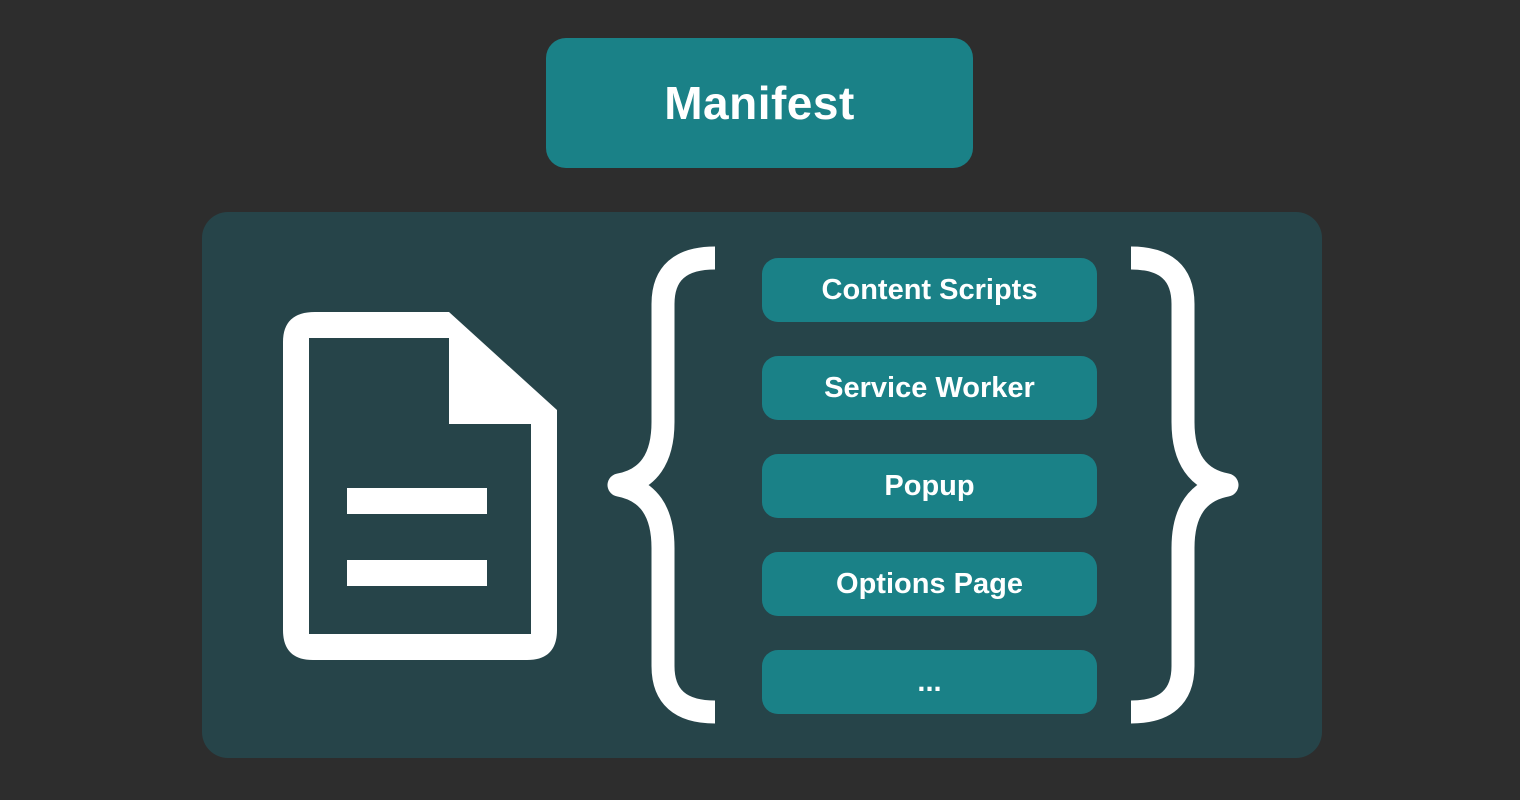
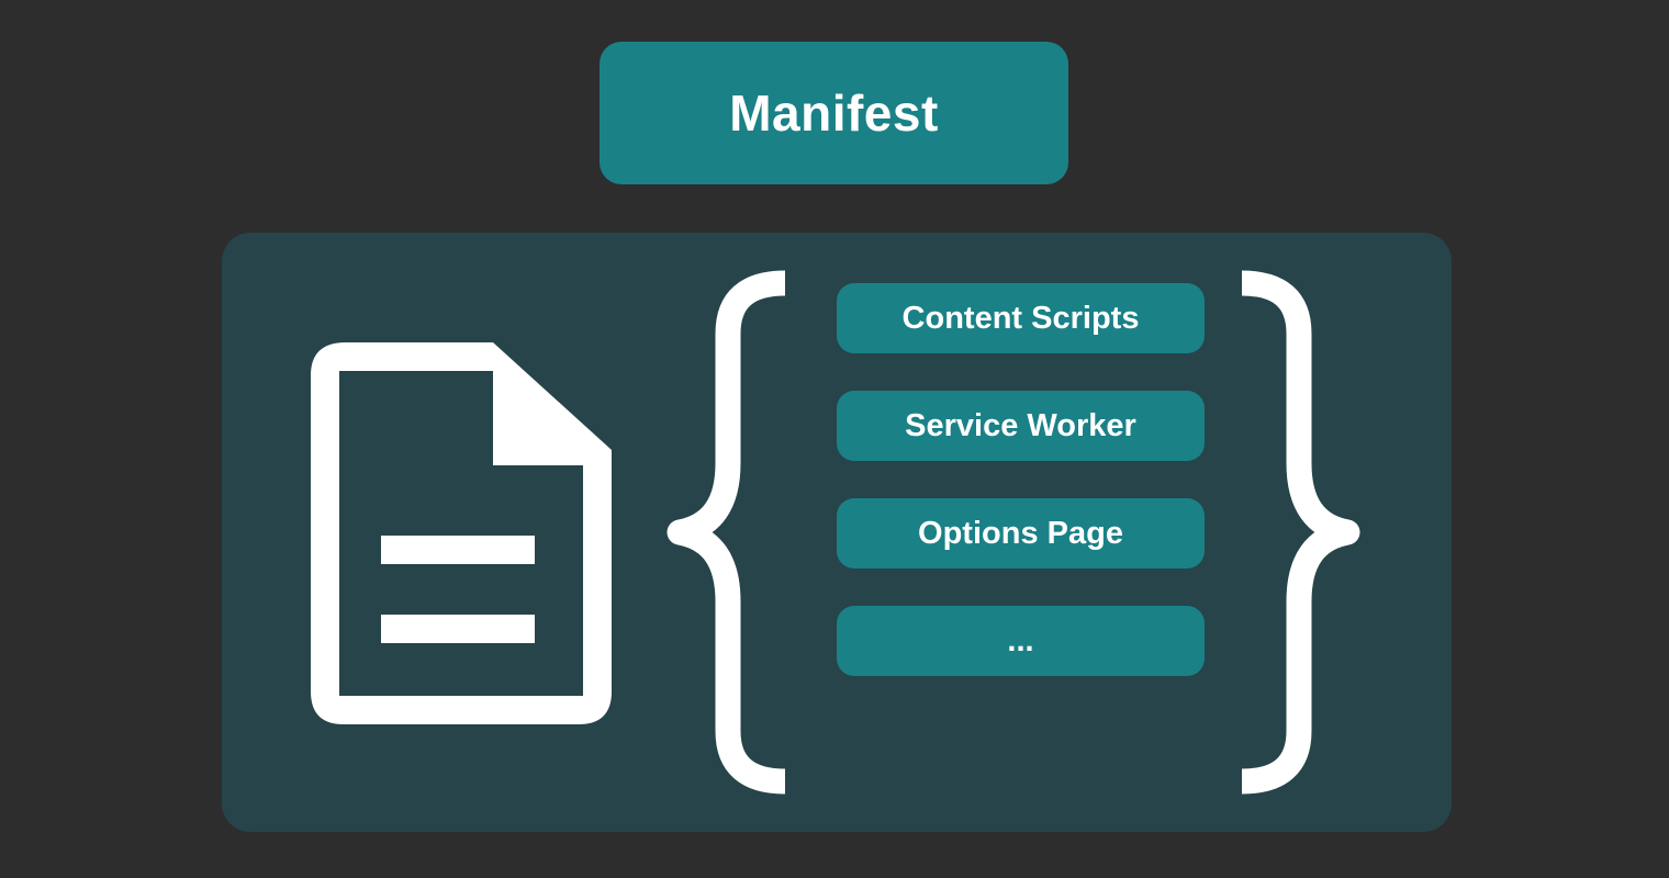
  Manifest
  Content Scripts
  Service Worker
- Popup
  Options Page
  ...
